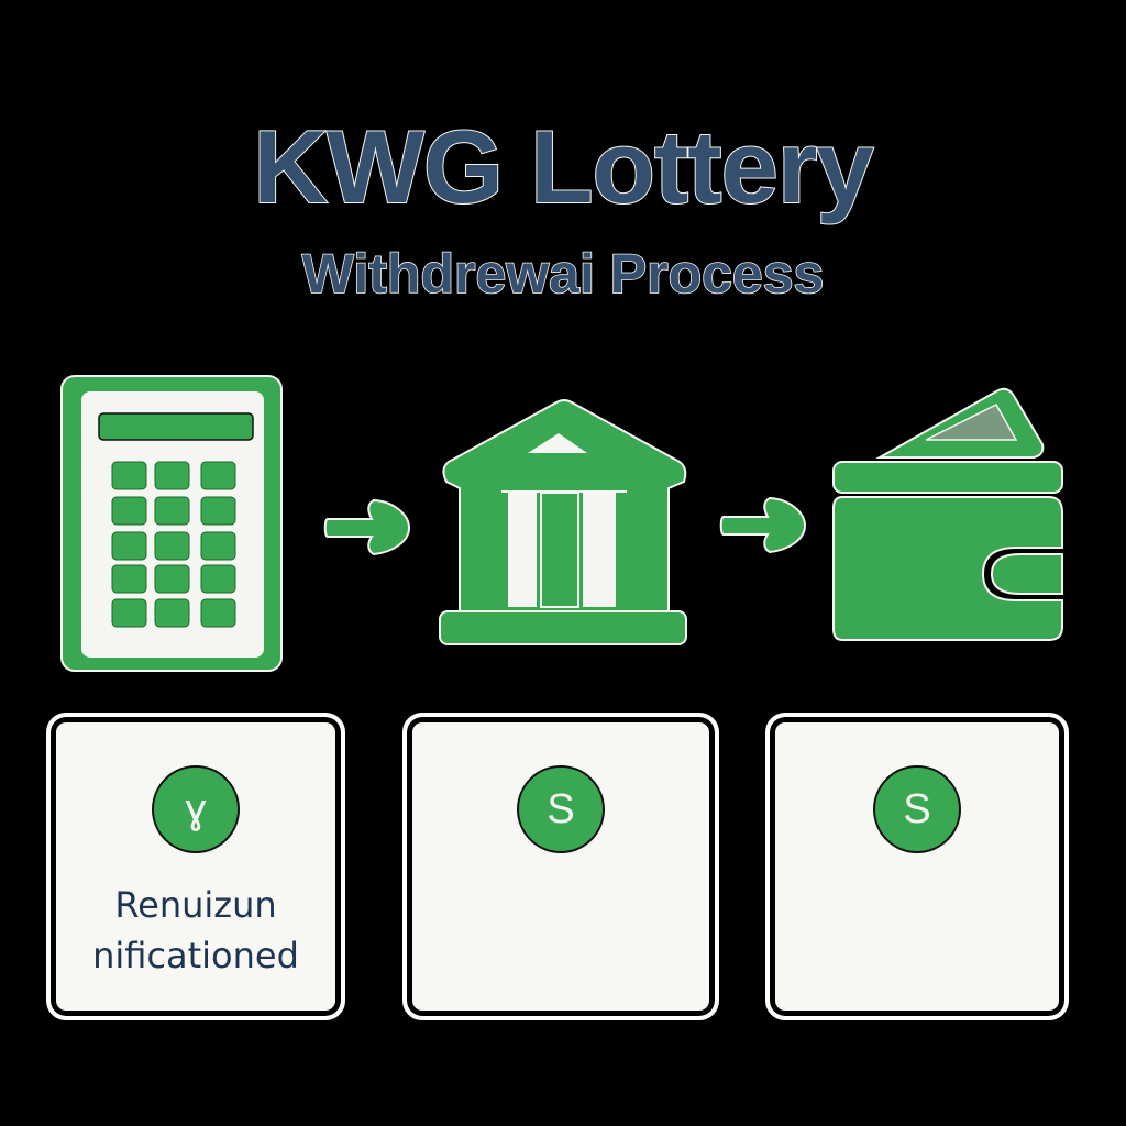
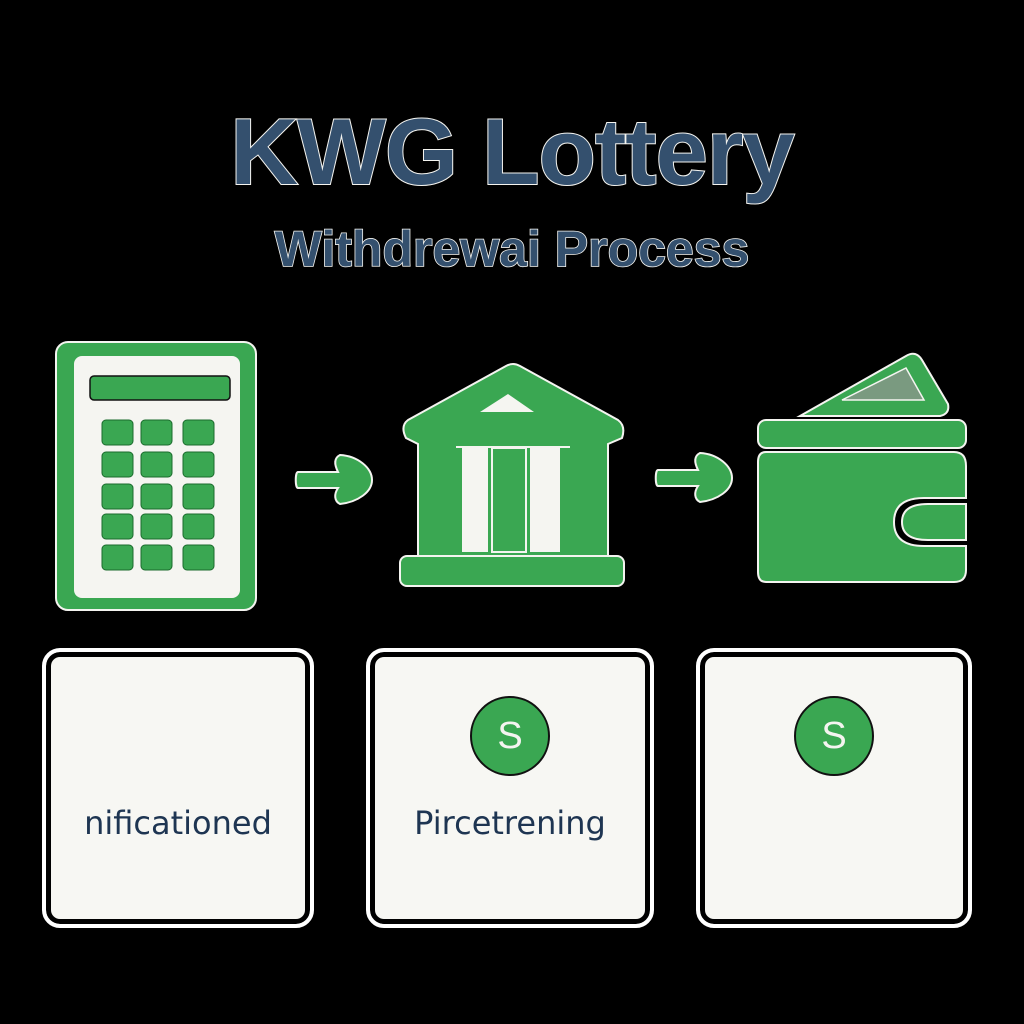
  KWG Lottery
  Withdrewai Process
- ɣ
- Renuizun
  nificationed
  S
+ Pircetrening
  S
